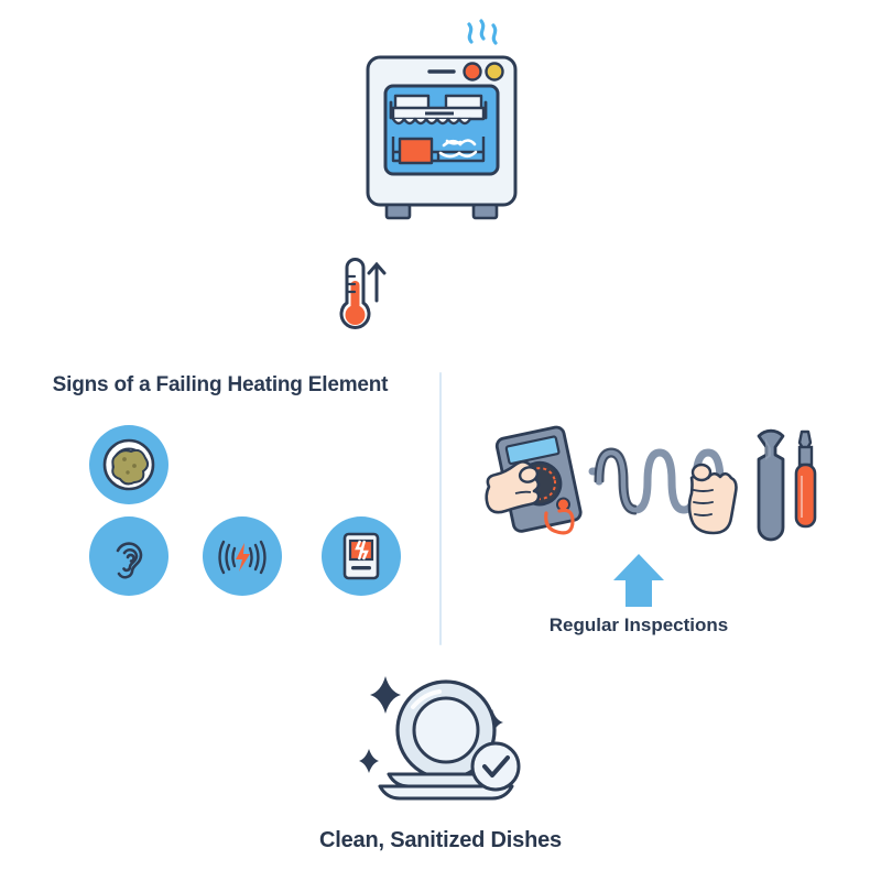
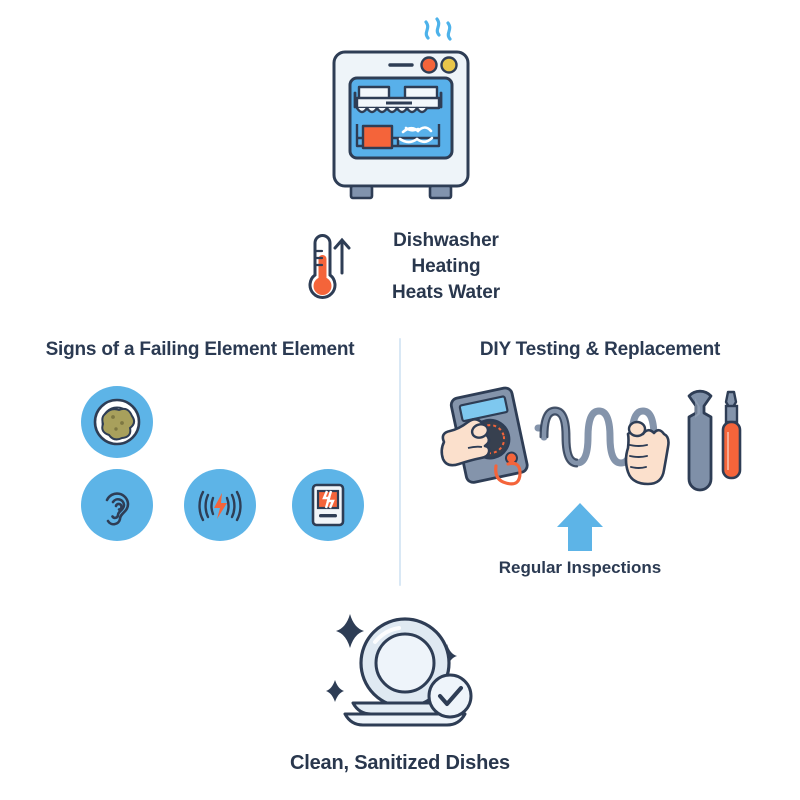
+ Dishwasher
+ Heating
+ Heats Water
- Signs of a Failing Heating Element
+ Signs of a Failing Element Element
+ DIY Testing & Replacement
  Regular Inspections
  Clean, Sanitized Dishes
